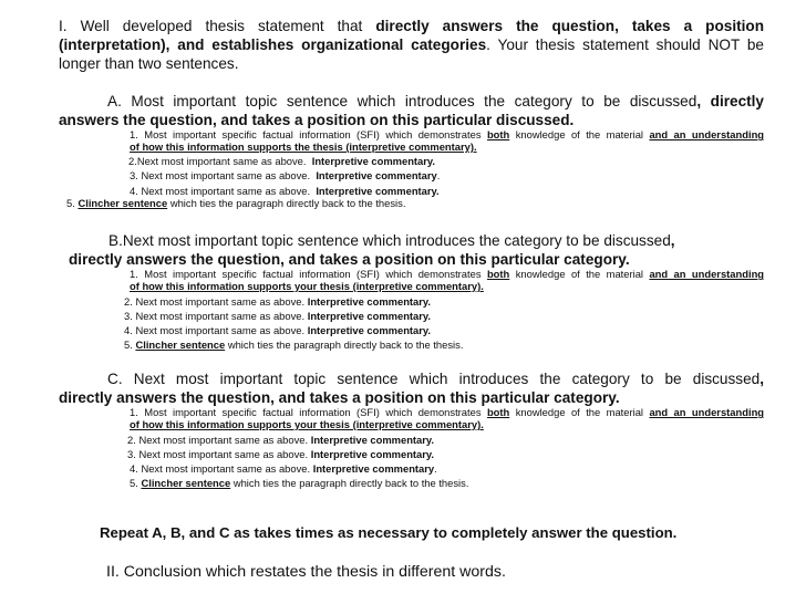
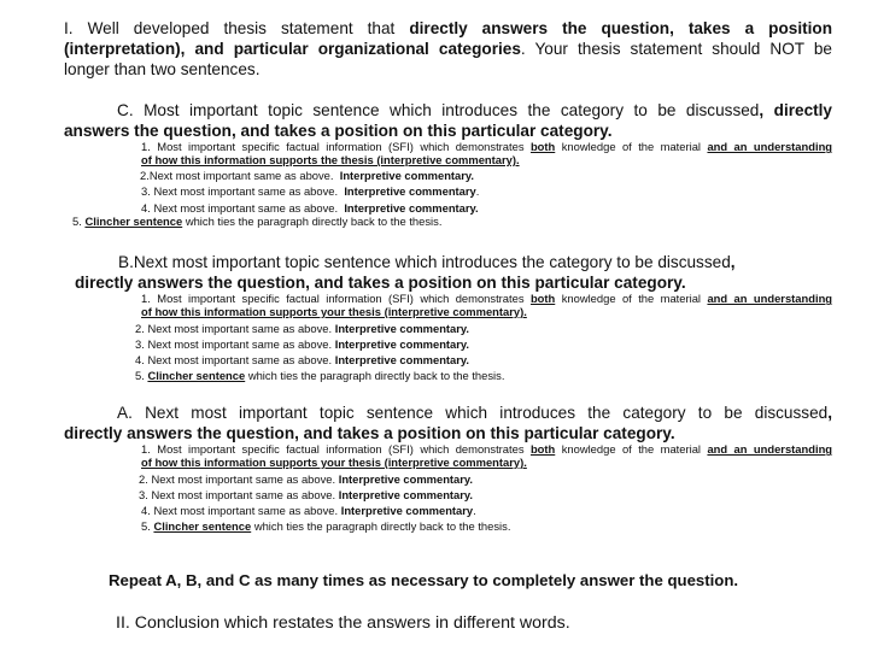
  I. Well developed thesis statement that directly answers the question, takes a position
- (interpretation), and establishes organizational categories. Your thesis statement should NOT be
+ (interpretation), and particular organizational categories. Your thesis statement should NOT be
  longer than two sentences.
- A. Most important topic sentence which introduces the category to be discussed, directly
+ C. Most important topic sentence which introduces the category to be discussed, directly
- answers the question, and takes a position on this particular discussed.
+ answers the question, and takes a position on this particular category.
  1. Most important specific factual information (SFI) which demonstrates both knowledge of the material and an understanding
  of how this information supports the thesis (interpretive commentary).
  2.Next most important same as above. Interpretive commentary.
  3. Next most important same as above. Interpretive commentary.
  4. Next most important same as above. Interpretive commentary.
  5. Clincher sentence which ties the paragraph directly back to the thesis.
  B.Next most important topic sentence which introduces the category to be discussed,
  directly answers the question, and takes a position on this particular category.
  1. Most important specific factual information (SFI) which demonstrates both knowledge of the material and an understanding
  of how this information supports your thesis (interpretive commentary).
  2. Next most important same as above. Interpretive commentary.
  3. Next most important same as above. Interpretive commentary.
  4. Next most important same as above. Interpretive commentary.
  5. Clincher sentence which ties the paragraph directly back to the thesis.
- C. Next most important topic sentence which introduces the category to be discussed,
+ A. Next most important topic sentence which introduces the category to be discussed,
  directly answers the question, and takes a position on this particular category.
  1. Most important specific factual information (SFI) which demonstrates both knowledge of the material and an understanding
  of how this information supports your thesis (interpretive commentary).
  2. Next most important same as above. Interpretive commentary.
  3. Next most important same as above. Interpretive commentary.
  4. Next most important same as above. Interpretive commentary.
  5. Clincher sentence which ties the paragraph directly back to the thesis.
- Repeat A, B, and C as takes times as necessary to completely answer the question.
+ Repeat A, B, and C as many times as necessary to completely answer the question.
- II. Conclusion which restates the thesis in different words.
+ II. Conclusion which restates the answers in different words.
